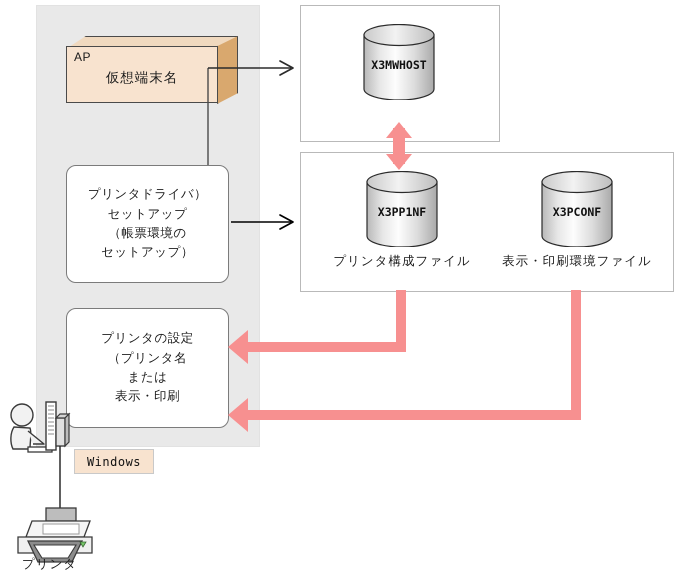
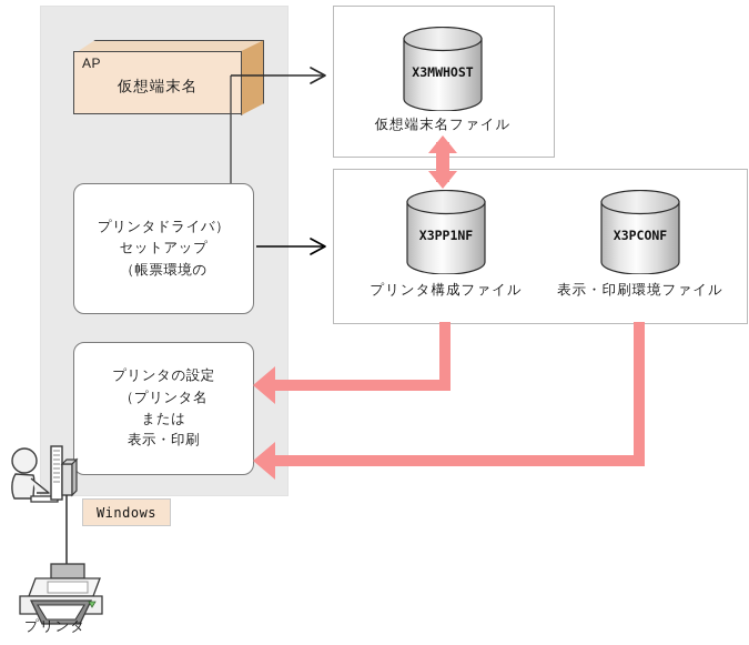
  AP
  仮想端末名
  プリンタドライバ）
  セットアップ
  （帳票環境の
- セットアップ）
  プリンタの設定
  （プリンタ名
  または
  表示・印刷
  X3MWHOST
+ 仮想端末名ファイル
  X3PP1NF
  プリンタ構成ファイル
  X3PCONF
  表示・印刷環境ファイル
  Windows
  プリンタ
